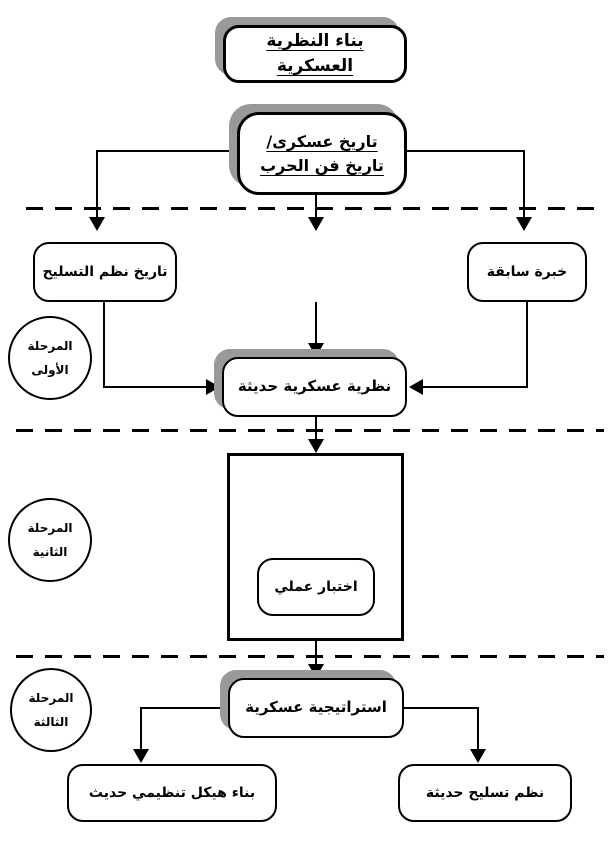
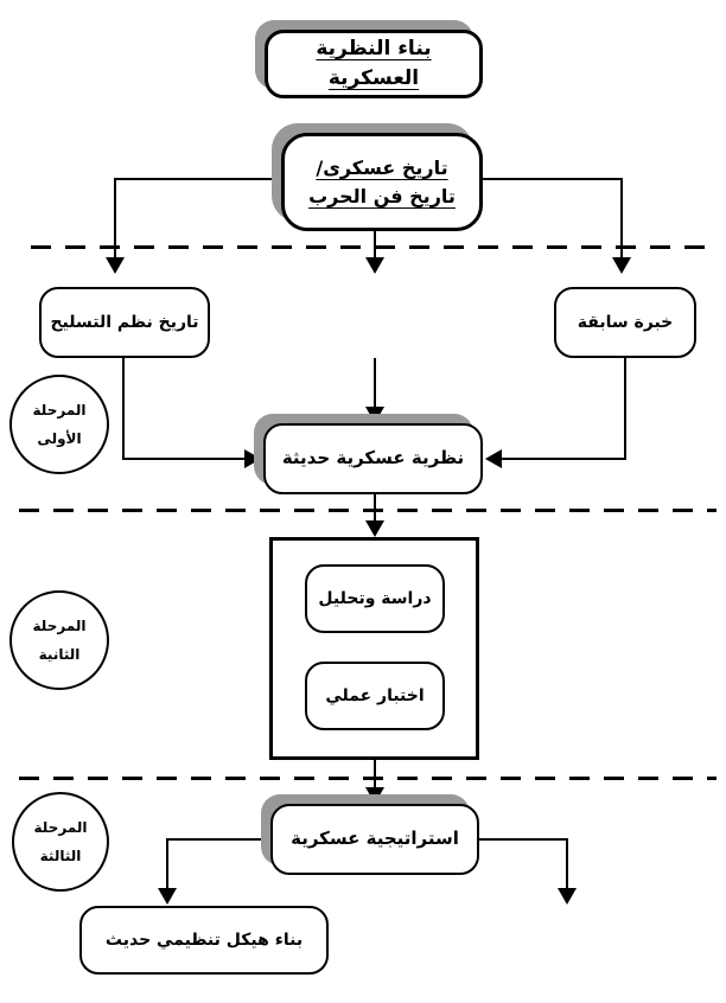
  بناء النظرية العسكرية
  تاريخ عسكرى/
  تاريخ فن الحرب
  تاريخ نظم التسليح
  خبرة سابقة
  المرحلة
  الأولى
  نظرية عسكرية حديثة
+ دراسة وتحليل
  اختبار عملي
  المرحلة
  الثانية
  المرحلة
  الثالثة
  استراتيجية عسكرية
  بناء هيكل تنظيمي حديث
- نظم تسليح حديثة
